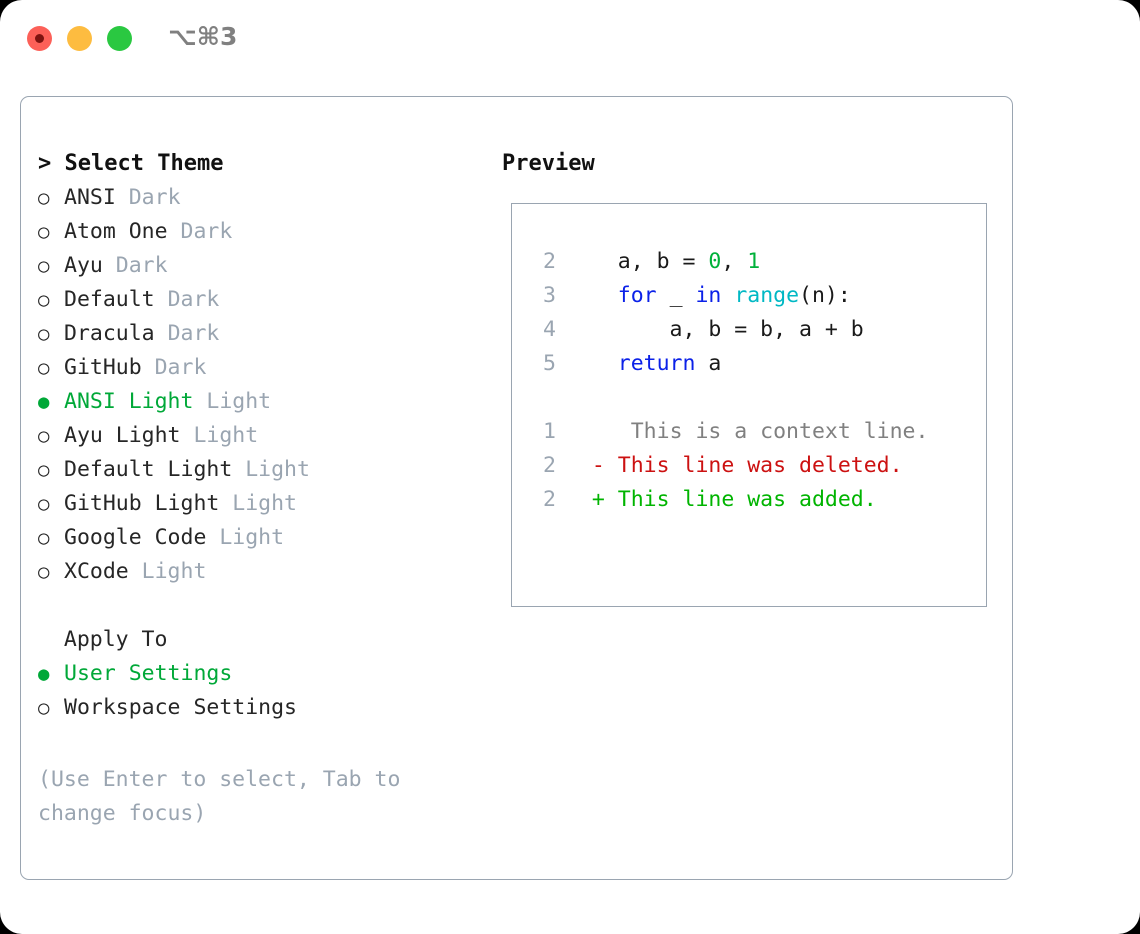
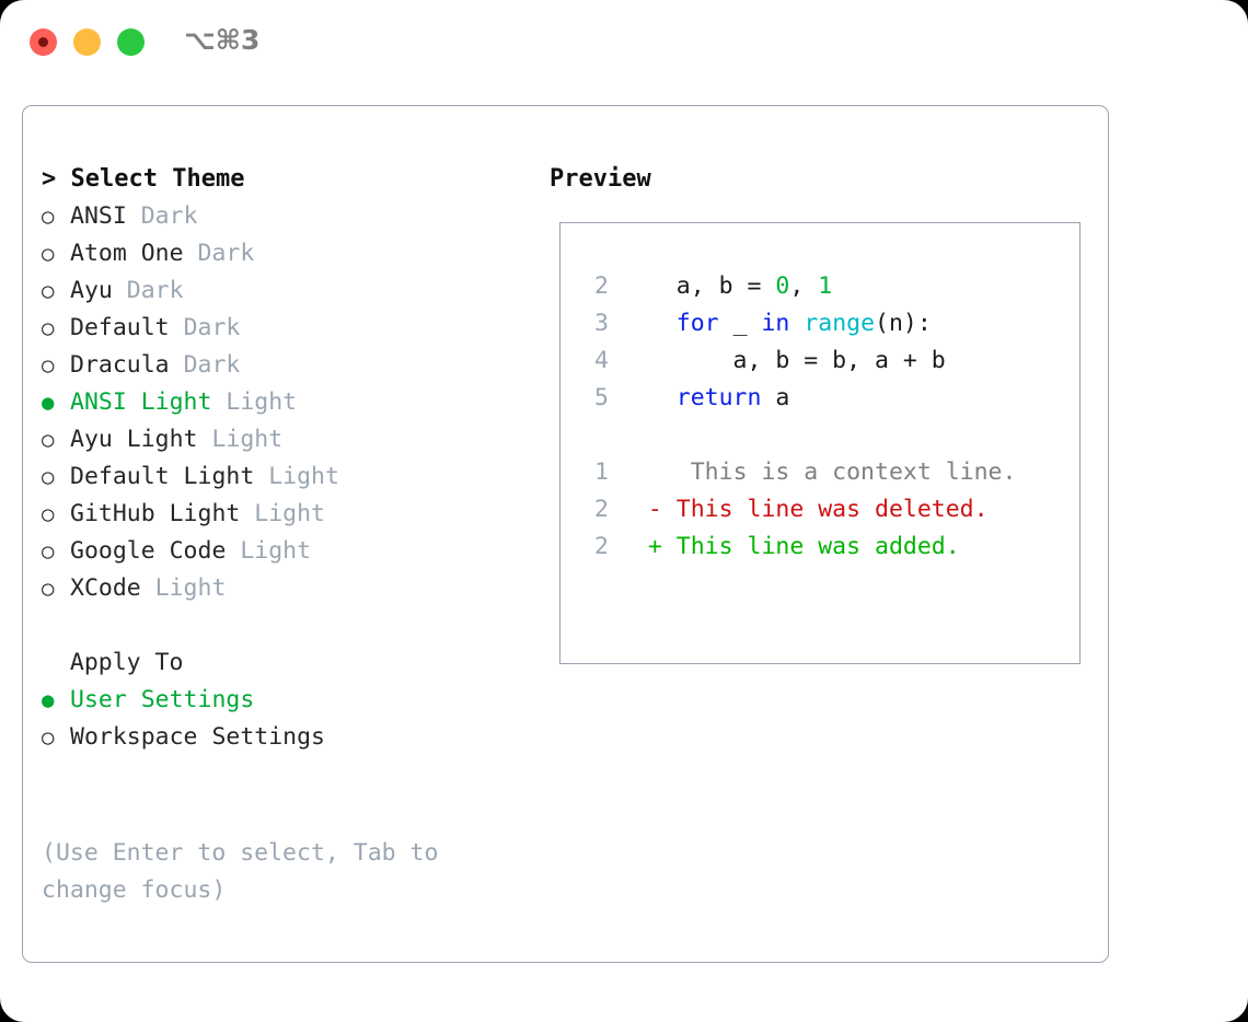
  ⌥⌘3
  > Select Theme
  ○ ANSI Dark
  ○ Atom One Dark
  ○ Ayu Dark
  ○ Default Dark
  ○ Dracula Dark
- ○ GitHub Dark
  ● ANSI Light Light
  ○ Ayu Light Light
  ○ Default Light Light
  ○ GitHub Light Light
  ○ Google Code Light
  ○ XCode Light
  Apply To
  ● User Settings
  ○ Workspace Settings
  (Use Enter to select, Tab to
  change focus)
  Preview
  2 a, b = 0, 1
  3 for _ in range(n):
  4 a, b = b, a + b
  5 return a
  1 This is a context line.
  2 - This line was deleted.
  2 + This line was added.
